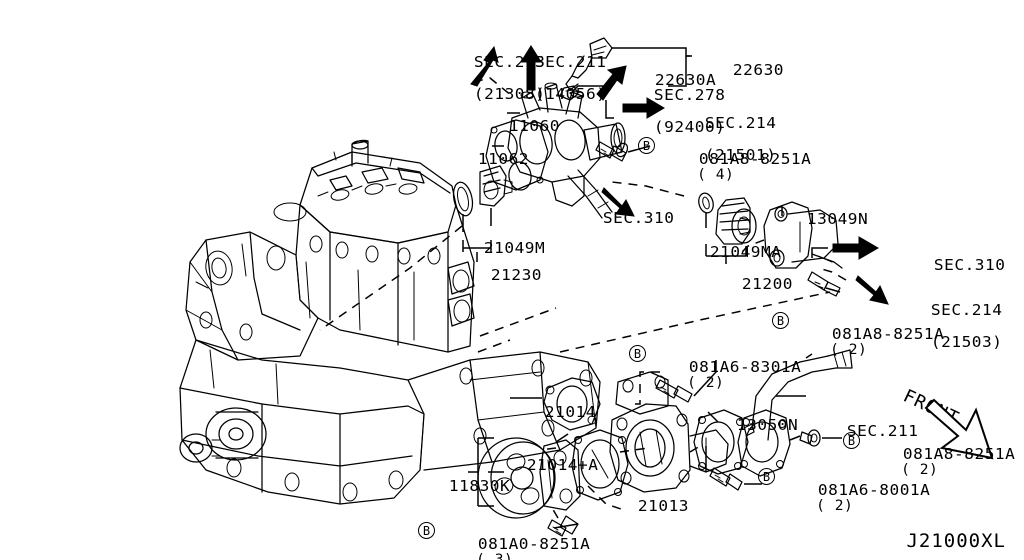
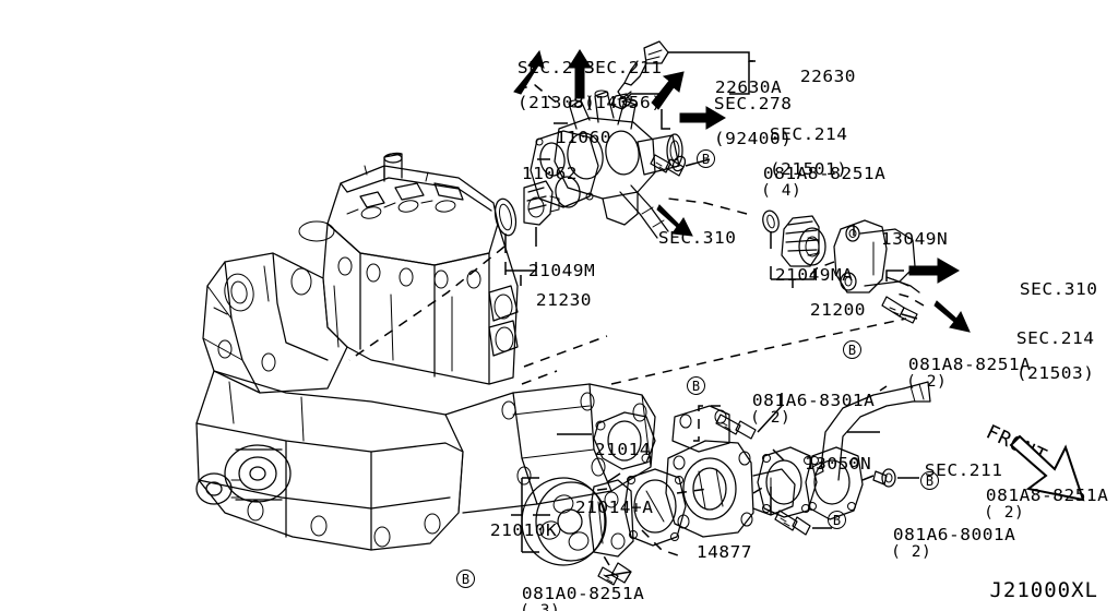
  SEC.213
  (21308)
  SEC.211
  (14056)
  22630
  22630A
  SEC.278
  (92400)
  SEC.214
  (21501)
  11060
  11062
  B
  081A8-8251A
  ( 4)
  SEC.310
  21049M
  21230
  21049MA
  21200
  13049N
  SEC.310
  SEC.214
  (21503)
  B
  081A8-8251A
  ( 2)
  B
  081A6-8301A
  ( 2)
  13050N
  SEC.211
  B
  081A8-8251A
  ( 2)
  B
  081A6-8001A
  ( 2)
  21014
  21014+A
- 11830K
+ 21010K
- 21013
+ 14877
  B
  081A0-8251A
  J21000XL
